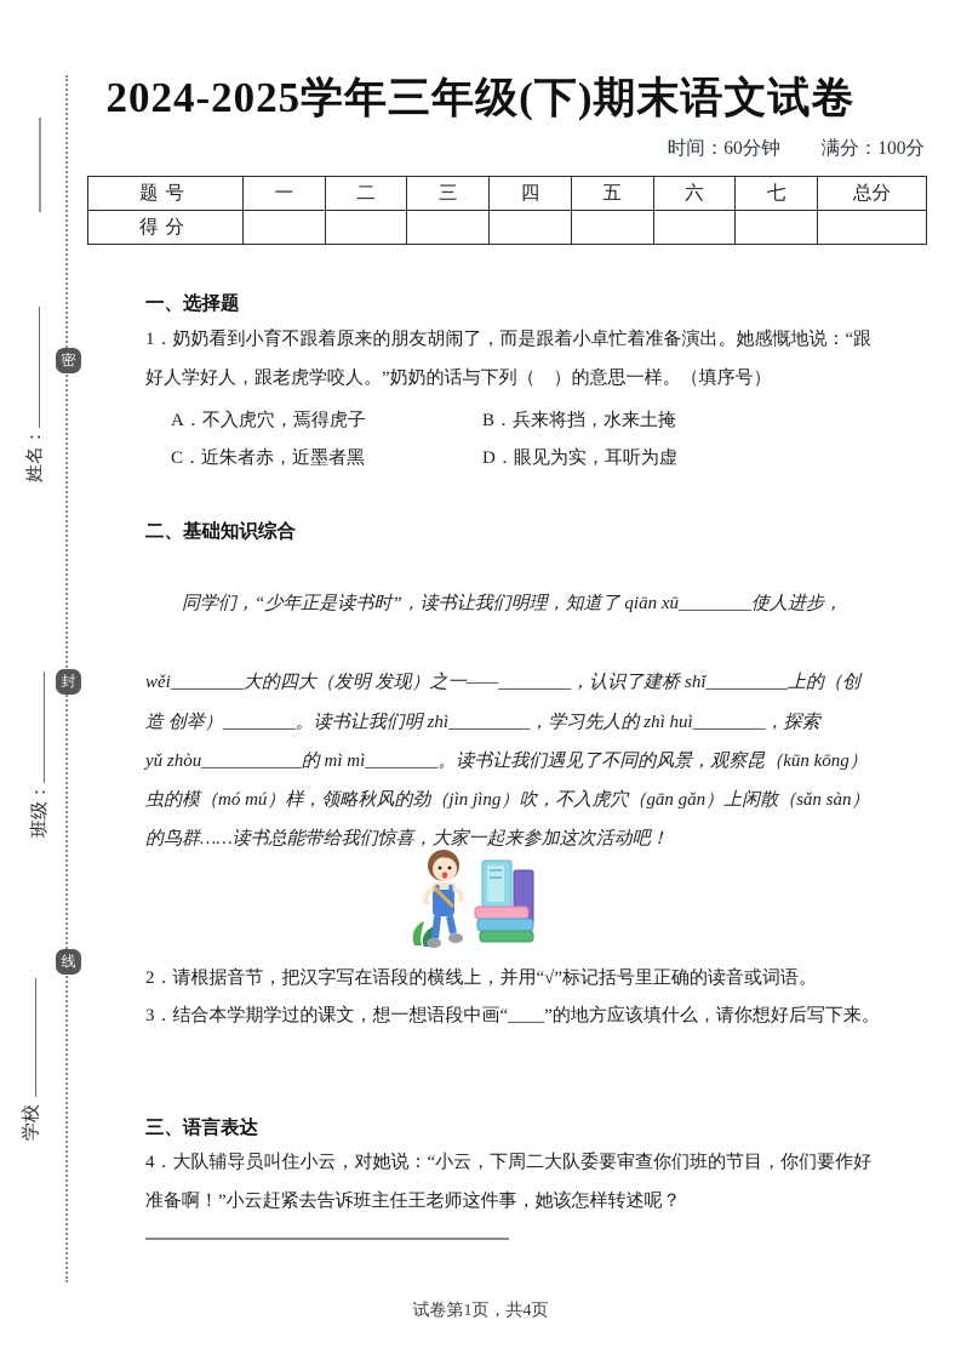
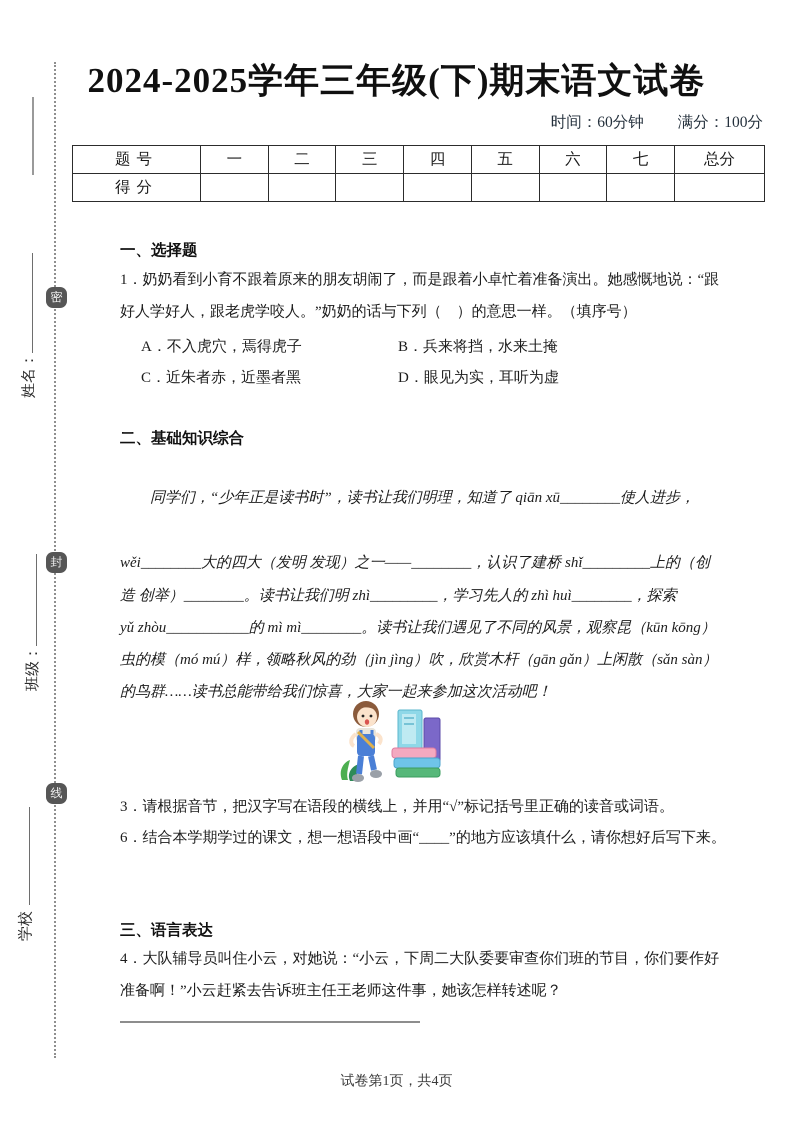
  密
  封
  线
  2024-2025学年三年级(下)期末语文试卷
  时间：60分钟 满分：100分
  题号	一	二	三	四	五	六	七	总分
  得分
  一、选择题
  1．奶奶看到小育不跟着原来的朋友胡闹了，而是跟着小卓忙着准备演出。她感慨地说：“跟
  好人学好人，跟老虎学咬人。”奶奶的话与下列（ ）的意思一样。（填序号）
  A．不入虎穴，焉得虎子
  B．兵来将挡，水来土掩
  C．近朱者赤，近墨者黑
  D．眼见为实，耳听为虚
  二、基础知识综合
  同学们，“少年正是读书时”，读书让我们明理，知道了 qiān xū________使人进步，
  wěi________大的四大（发明 发现）之一——________，认识了建桥 shǐ_________上的（创
  造 创举）________。读书让我们明 zhì_________，学习先人的 zhì huì________，探索
  yǔ zhòu___________的 mì mì________。读书让我们遇见了不同的风景，观察昆（kūn kōng）
- 虫的模（mó mú）样，领略秋风的劲（jìn jìng）吹，不入虎穴（gān gǎn）上闲散（sǎn sàn）
+ 虫的模（mó mú）样，领略秋风的劲（jìn jìng）吹，欣赏木杆（gān gǎn）上闲散（sǎn sàn）
  的鸟群……读书总能带给我们惊喜，大家一起来参加这次活动吧！
- 2．请根据音节，把汉字写在语段的横线上，并用“√”标记括号里正确的读音或词语。
+ 3．请根据音节，把汉字写在语段的横线上，并用“√”标记括号里正确的读音或词语。
- 3．结合本学期学过的课文，想一想语段中画“____”的地方应该填什么，请你想好后写下来。
+ 6．结合本学期学过的课文，想一想语段中画“____”的地方应该填什么，请你想好后写下来。
  三、语言表达
  4．大队辅导员叫住小云，对她说：“小云，下周二大队委要审查你们班的节目，你们要作好
  准备啊！”小云赶紧去告诉班主任王老师这件事，她该怎样转述呢？
  试卷第1页，共4页
